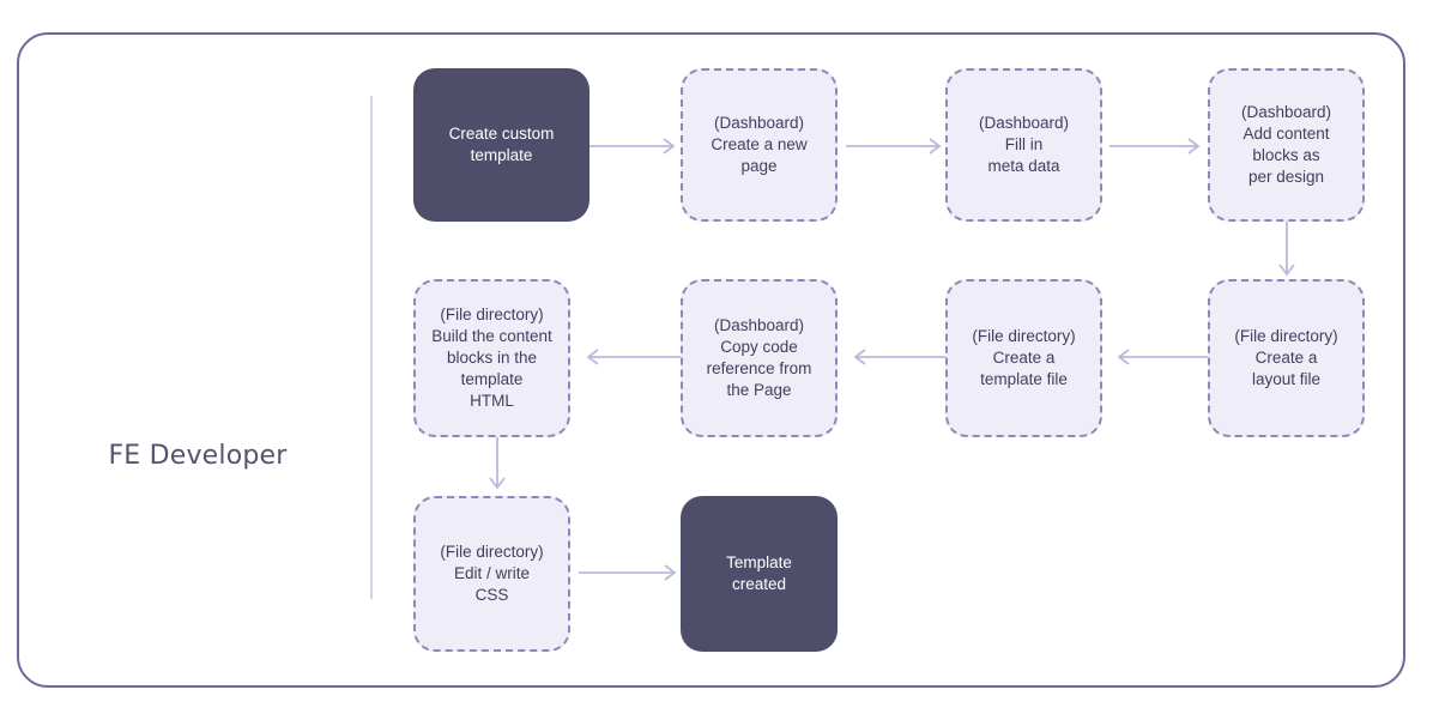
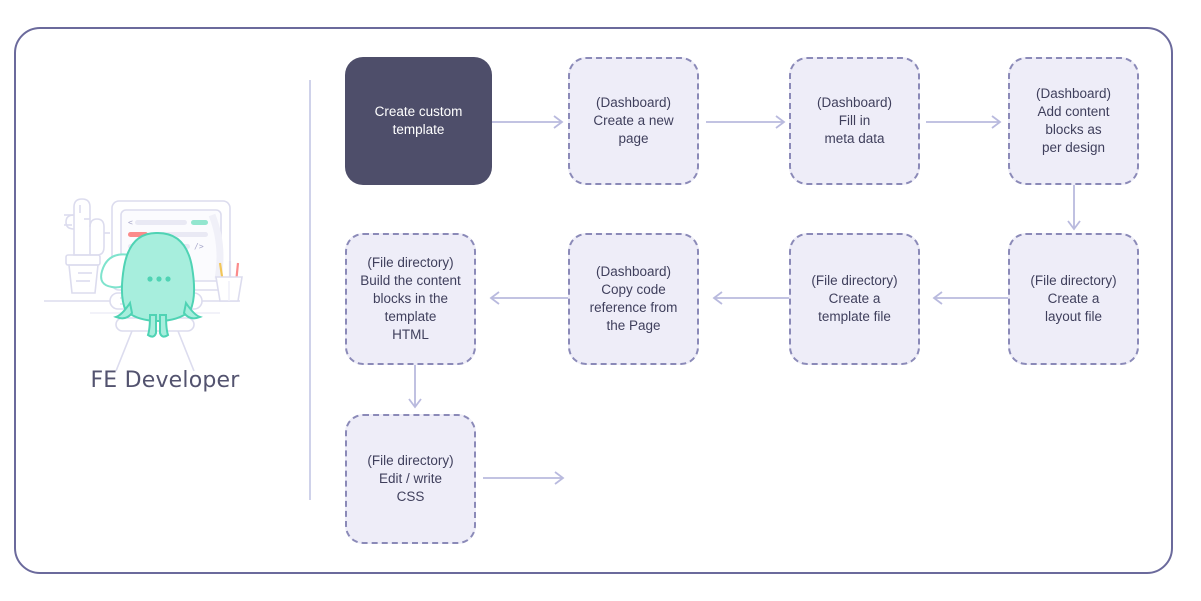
+ <
+ />
  FE Developer
  Create custom
  template
  (Dashboard)
  Create a new
  page
  (Dashboard)
  Fill in
  meta data
  (Dashboard)
  Add content
  blocks as
  per design
  (File directory)
  Build the content
  blocks in the
  template
  HTML
  (Dashboard)
  Copy code
  reference from
  the Page
  (File directory)
  Create a
  template file
  (File directory)
  Create a
  layout file
  (File directory)
  Edit / write
  CSS
- Template
- created
